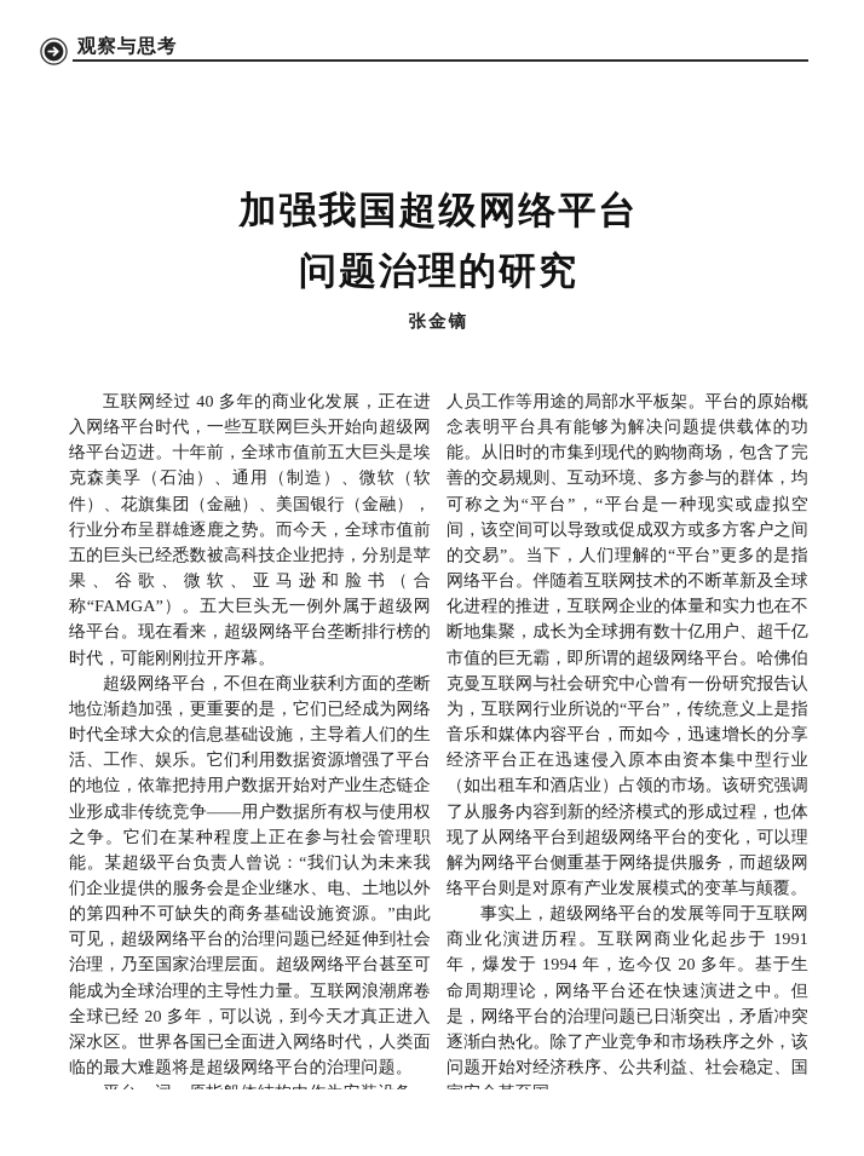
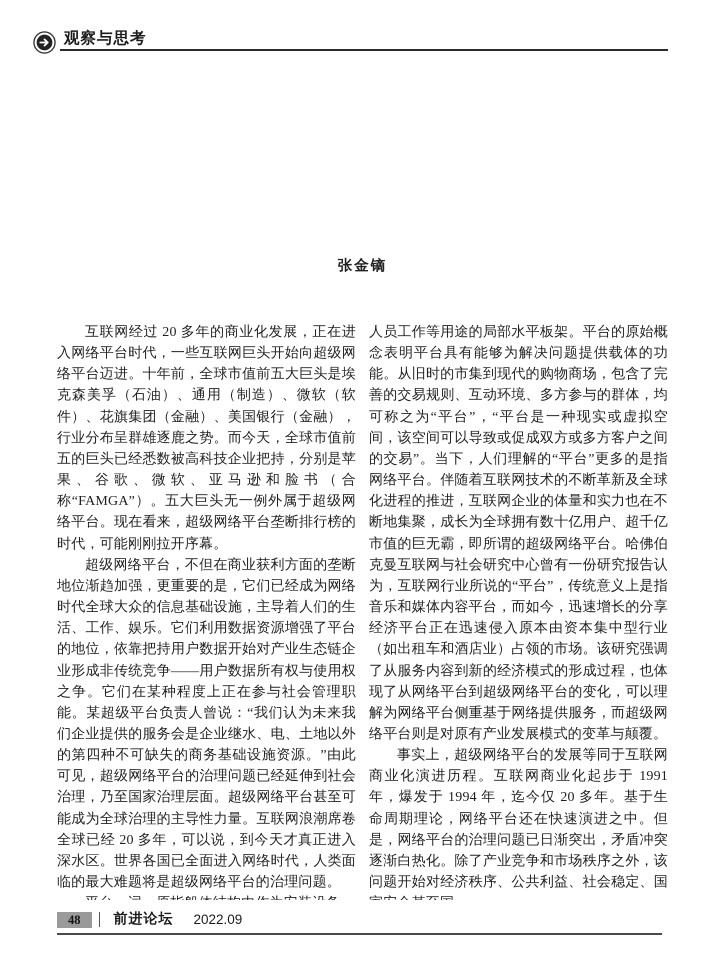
  观察与思考
- 加强我国超级网络平台
- 问题治理的研究
  张金镝
- 互联网经过 40 多年的商业化发展，正在进入网络平台时代，一些互联网巨头开始向超级网络平台迈进。十年前，全球市值前五大巨头是埃克森美孚（石油）、通用（制造）、微软（软件）、花旗集团（金融）、美国银行（金融），行业分布呈群雄逐鹿之势。而今天，全球市值前五的巨头已经悉数被高科技企业把持，分别是苹果、谷歌、微软、亚马逊和脸书（合称“FAMGA”）。五大巨头无一例外属于超级网络平台。现在看来，超级网络平台垄断排行榜的时代，可能刚刚拉开序幕。
+ 互联网经过 20 多年的商业化发展，正在进入网络平台时代，一些互联网巨头开始向超级网络平台迈进。十年前，全球市值前五大巨头是埃克森美孚（石油）、通用（制造）、微软（软件）、花旗集团（金融）、美国银行（金融），行业分布呈群雄逐鹿之势。而今天，全球市值前五的巨头已经悉数被高科技企业把持，分别是苹果、谷歌、微软、亚马逊和脸书（合称“FAMGA”）。五大巨头无一例外属于超级网络平台。现在看来，超级网络平台垄断排行榜的时代，可能刚刚拉开序幕。
  超级网络平台，不但在商业获利方面的垄断地位渐趋加强，更重要的是，它们已经成为网络时代全球大众的信息基础设施，主导着人们的生活、工作、娱乐。它们利用数据资源增强了平台的地位，依靠把持用户数据开始对产业生态链企业形成非传统竞争——用户数据所有权与使用权之争。它们在某种程度上正在参与社会管理职能。某超级平台负责人曾说：“我们认为未来我们企业提供的服务会是企业继水、电、土地以外的第四种不可缺失的商务基础设施资源。”由此可见，超级网络平台的治理问题已经延伸到社会治理，乃至国家治理层面。超级网络平台甚至可能成为全球治理的主导性力量。互联网浪潮席卷全球已经 20 多年，可以说，到今天才真正进入深水区。世界各国已全面进入网络时代，人类面临的最大难题将是超级网络平台的治理问题。
  人员工作等用途的局部水平板架。平台的原始概念表明平台具有能够为解决问题提供载体的功能。从旧时的市集到现代的购物商场，包含了完善的交易规则、互动环境、多方参与的群体，均可称之为“平台”，“平台是一种现实或虚拟空间，该空间可以导致或促成双方或多方客户之间的交易”。当下，人们理解的“平台”更多的是指网络平台。伴随着互联网技术的不断革新及全球化进程的推进，互联网企业的体量和实力也在不断地集聚，成长为全球拥有数十亿用户、超千亿市值的巨无霸，即所谓的超级网络平台。哈佛伯克曼互联网与社会研究中心曾有一份研究报告认为，互联网行业所说的“平台”，传统意义上是指音乐和媒体内容平台，而如今，迅速增长的分享经济平台正在迅速侵入原本由资本集中型行业（如出租车和酒店业）占领的市场。该研究强调了从服务内容到新的经济模式的形成过程，也体现了从网络平台到超级网络平台的变化，可以理解为网络平台侧重基于网络提供服务，而超级网络平台则是对原有产业发展模式的变革与颠覆。
  事实上，超级网络平台的发展等同于互联网商业化演进历程。互联网商业化起步于 1991 年，爆发于 1994 年，迄今仅 20 多年。基于生命周期理论，网络平台还在快速演进之中。但是，网络平台的治理问题已日渐突出，矛盾冲突逐渐白热化。除了产业竞争和市场秩序之外，该问题开始对经济秩序、公共利益、社会稳定、国
+ 48
+ 前进论坛
+ 2022.09
